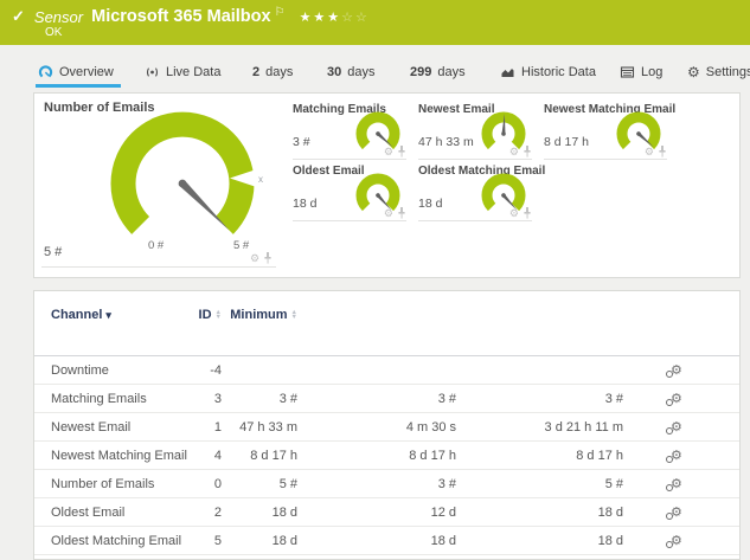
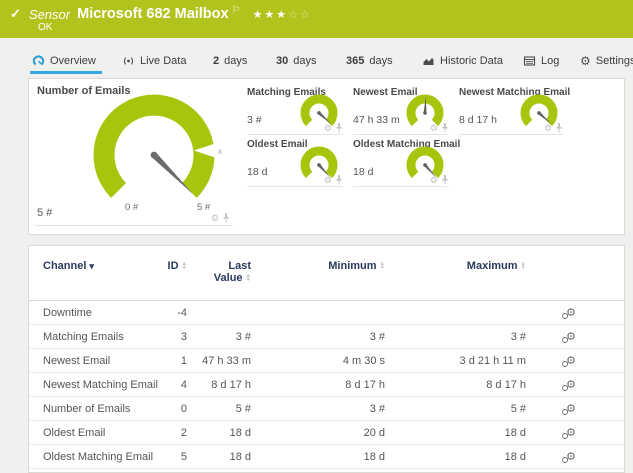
  ✓
  Sensor
- Microsoft 365 Mailbox
+ Microsoft 682 Mailbox
  ⚐
  ★★★☆☆
  OK
  Overview
  Live Data
  2
  days
  30
  days
- 299
+ 365
  days
  Historic Data
  Log
  ⚙
  Setting
  Number of Emails
  x
  0 #
  5 #
  5 #
  ⚙
  Matching Emails
  3 #
  ⚙
  Newest Email
  47 h 33 m
  ⚙
  Newest Matching Email
  8 d 17 h
  ⚙
  Oldest Email
  18 d
  ⚙
  Oldest Matching Email
  18 d
  ⚙
  Channel ▾
  ID
+ Last
+ Value
  Minimum
+ Maximum
  Downtime
  -4
  ⚙
  Matching Emails
  3
  3 #
  3 #
  3 #
  ⚙
  Newest Email
  1
  47 h 33 m
  4 m 30 s
  3 d 21 h 11 m
  ⚙
  Newest Matching Email
  4
  8 d 17 h
  8 d 17 h
  8 d 17 h
  ⚙
  Number of Emails
  0
  5 #
  3 #
  5 #
  ⚙
  Oldest Email
  2
  18 d
- 12 d
+ 20 d
  18 d
  ⚙
  Oldest Matching Email
  5
  18 d
  18 d
  18 d
  ⚙
